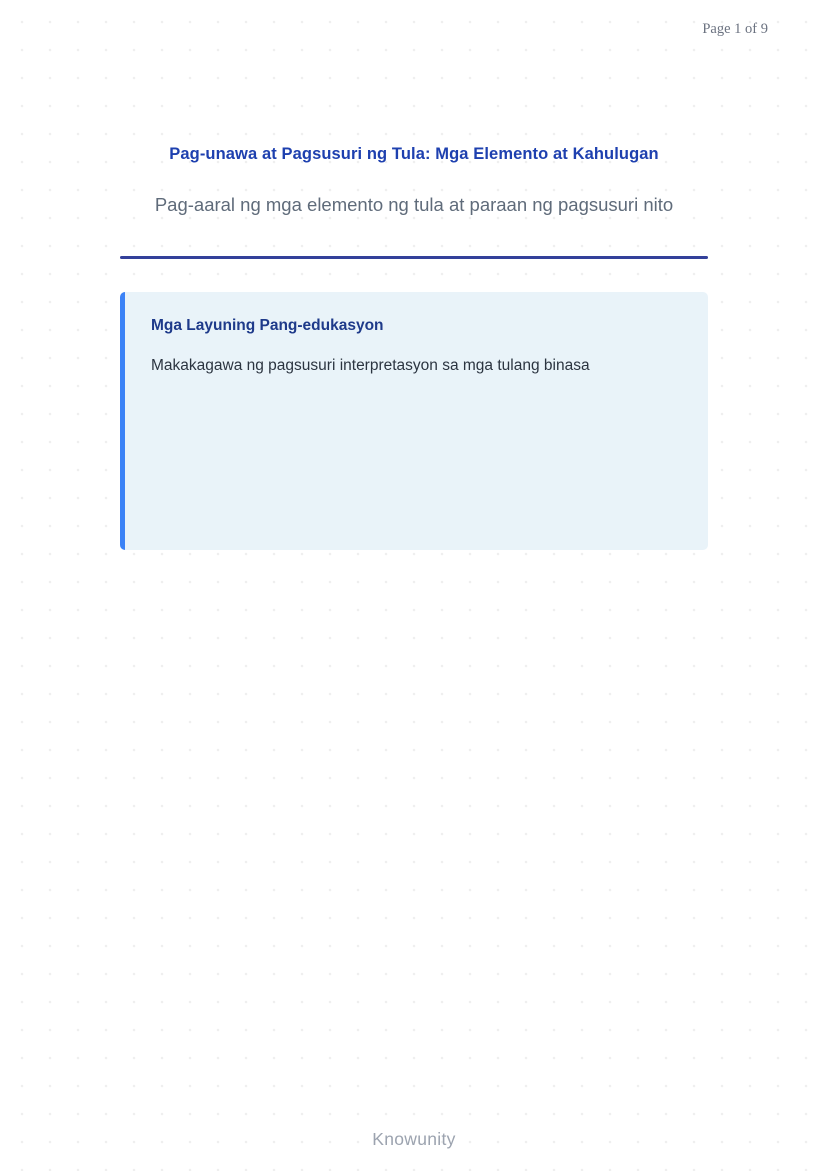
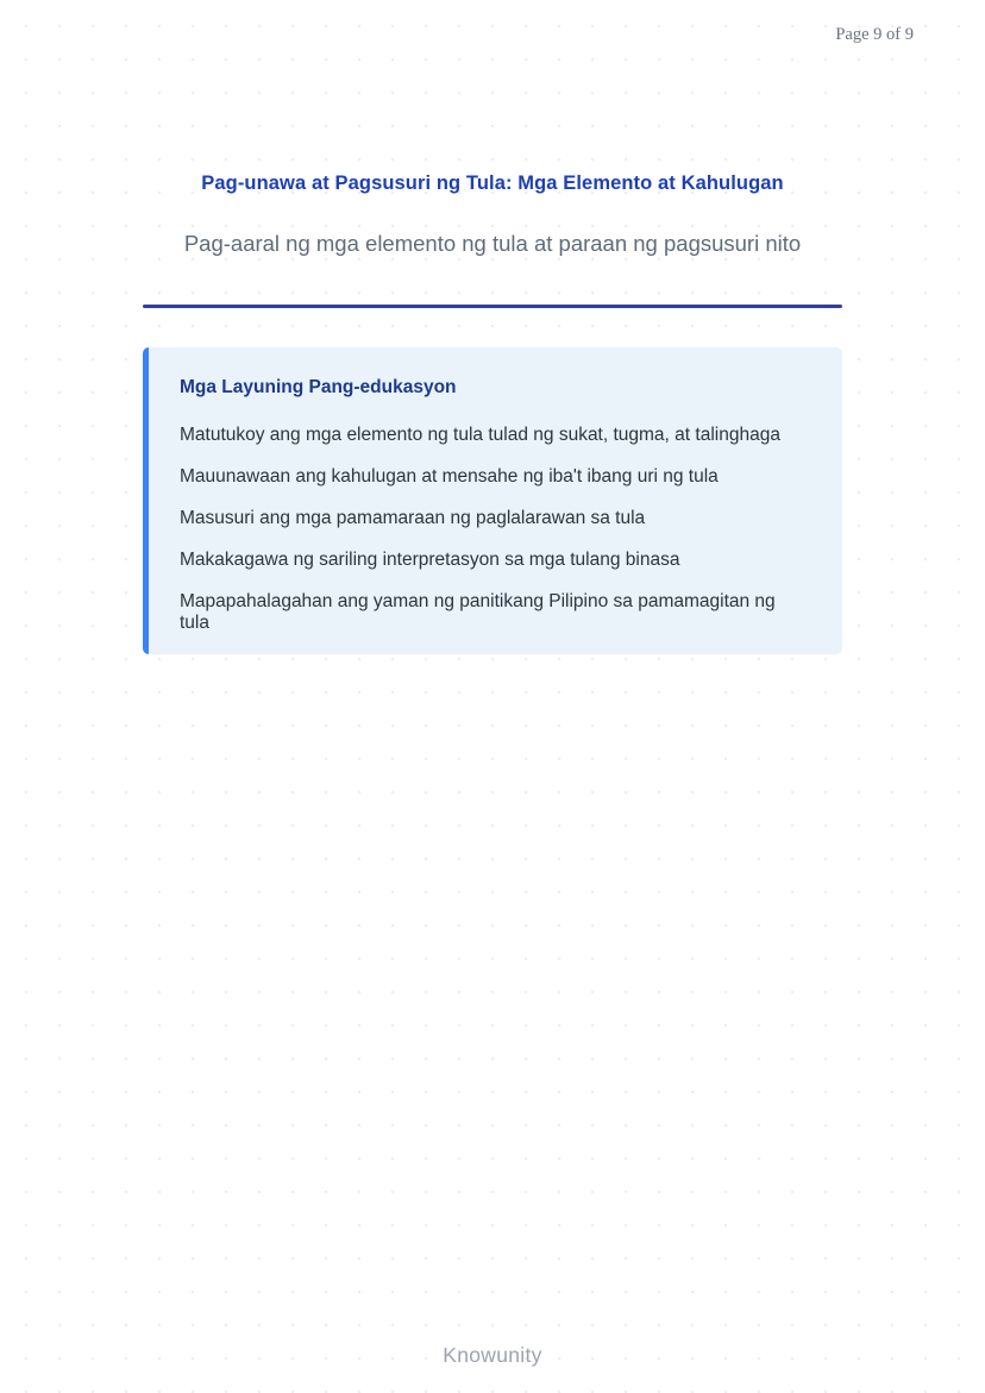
- Page 1 of 9
+ Page 9 of 9
  Pag-unawa at Pagsusuri ng Tula: Mga Elemento at Kahulugan
  Pag-aaral ng mga elemento ng tula at paraan ng pagsusuri nito
  Mga Layuning Pang-edukasyon
+ Matutukoy ang mga elemento ng tula tulad ng sukat, tugma, at talinghaga
+ Mauunawaan ang kahulugan at mensahe ng iba't ibang uri ng tula
+ Masusuri ang mga pamamaraan ng paglalarawan sa tula
- Makakagawa ng pagsusuri interpretasyon sa mga tulang binasa
+ Makakagawa ng sariling interpretasyon sa mga tulang binasa
+ Mapapahalagahan ang yaman ng panitikang Pilipino sa pamamagitan ng tula
  Knowunity
